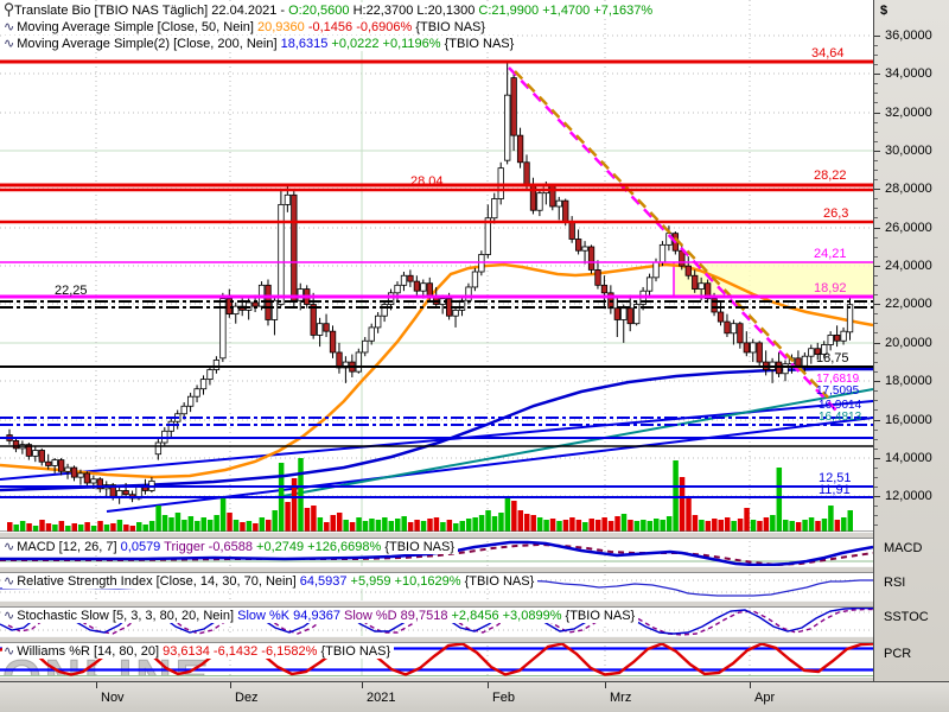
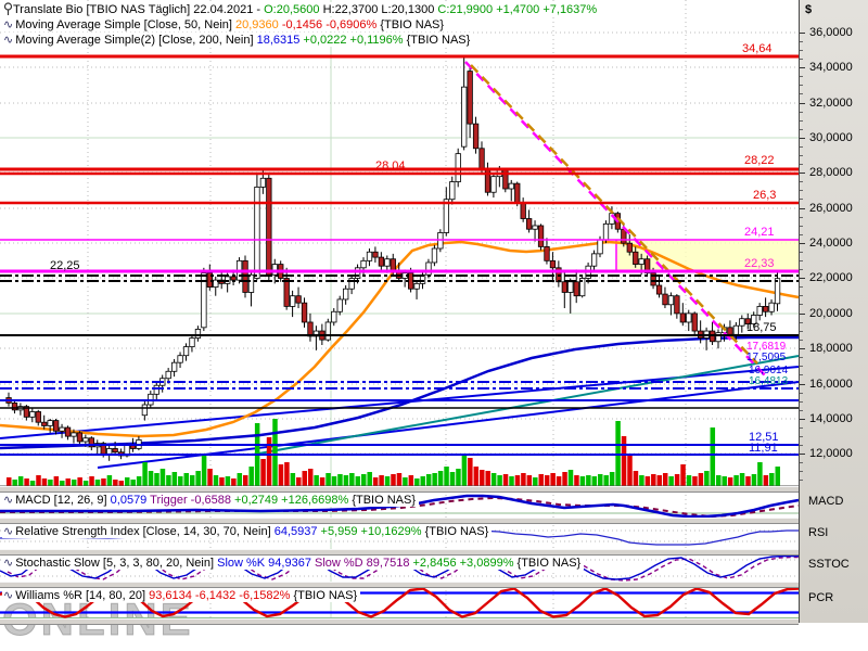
  34,64
  28,22
  28,04
  26,3
  24,21
- 18,92
+ 22,33
  22,25
  18,75
  12,51
  11,91
  17,6819
  17,5095
  16,9014
  16,4813
  36,0000
  34,0000
  32,0000
  30,0000
  28,0000
  26,0000
  24,0000
  22,0000
  20,0000
  18,0000
  16,0000
  14,0000
  12,0000
  $
- Nov
- Dez
- 2021
- Feb
- Mrz
- Apr
  Translate Bio [TBIO NAS Täglich] 22.04.2021 - O:20,5600 H:22,3700 L:20,1300 C:21,9900 +1,4700 +7,1637%
  ∿ Moving Average Simple [Close, 50, Nein] 20,9360 -0,1456 -0,6906% {TBIO NAS}
  ∿ Moving Average Simple(2) [Close, 200, Nein] 18,6315 +0,0222 +0,1196% {TBIO NAS}
- ∿ MACD [12, 26, 7] 0,0579 Trigger -0,6588 +0,2749 +126,6698% {TBIO NAS}
+ ∿ MACD [12, 26, 9] 0,0579 Trigger -0,6588 +0,2749 +126,6698% {TBIO NAS}
  ∿ Relative Strength Index [Close, 14, 30, 70, Nein] 64,5937 +5,959 +10,1629% {TBIO NAS}
  ∿ Stochastic Slow [5, 3, 3, 80, 20, Nein] Slow %K 94,9367 Slow %D 89,7518 +2,8456 +3,0899% {TBIO NAS}
  ∿ Williams %R [14, 80, 20] 93,6134 -6,1432 -6,1582% {TBIO NAS}
  MACD
  RSI
  SSTOC
  PCR
